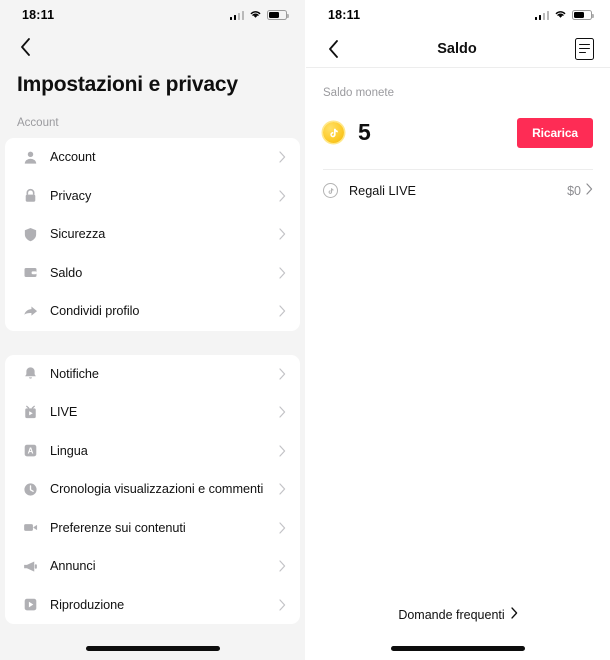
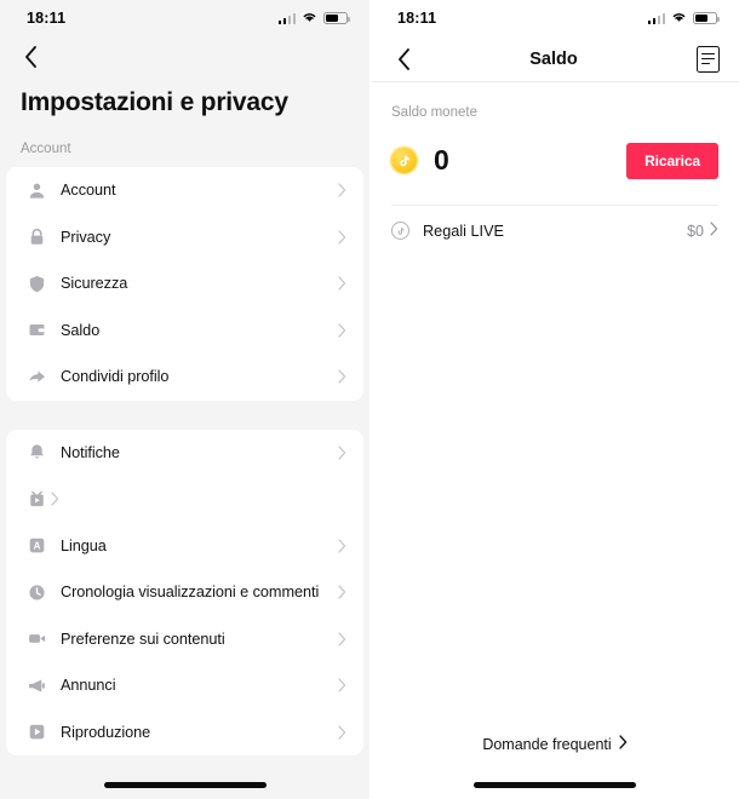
  18:11
  Impostazioni e privacy
  Account
  Account
  Privacy
  Sicurezza
  Saldo
  Condividi profilo
  Notifiche
- LIVE
  A
  Lingua
  Cronologia visualizzazioni e commenti
  Preferenze sui contenuti
  Annunci
  Riproduzione
  18:11
  Saldo
  Saldo monete
- 5
+ 0
  Ricarica
  Regali LIVE
  $0
  Domande frequenti
